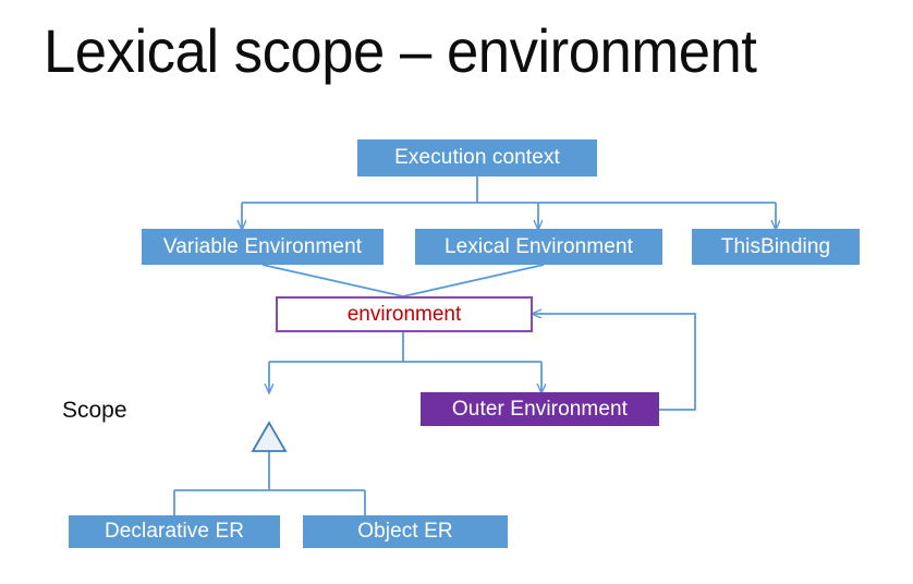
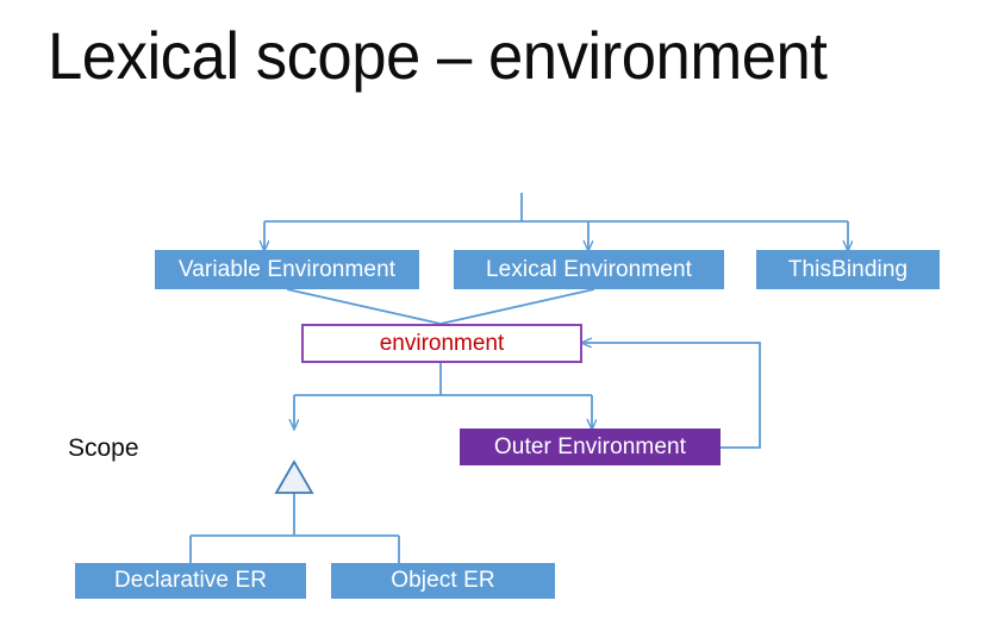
  Lexical scope – environment
- Execution context
  Variable Environment
  Lexical Environment
  ThisBinding
  environment
  Scope
  Outer Environment
  Declarative ER
  Object ER
